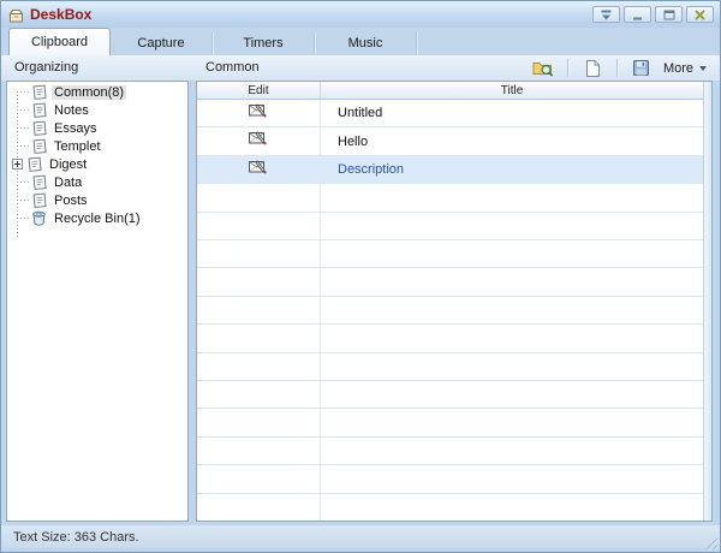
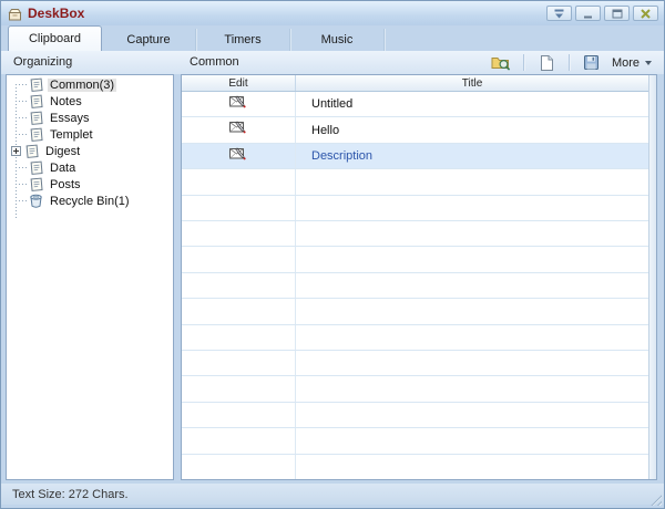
  DeskBox
  Clipboard
  Capture
  Timers
  Music
  Organizing
  Common
  More
- Common(8)
+ Common(3)
  Notes
  Essays
  Templet
  Digest
  Data
  Posts
  Recycle Bin(1)
  Edit
  Title
  Untitled
  Hello
  Description
- Text Size: 363 Chars.
+ Text Size: 272 Chars.
